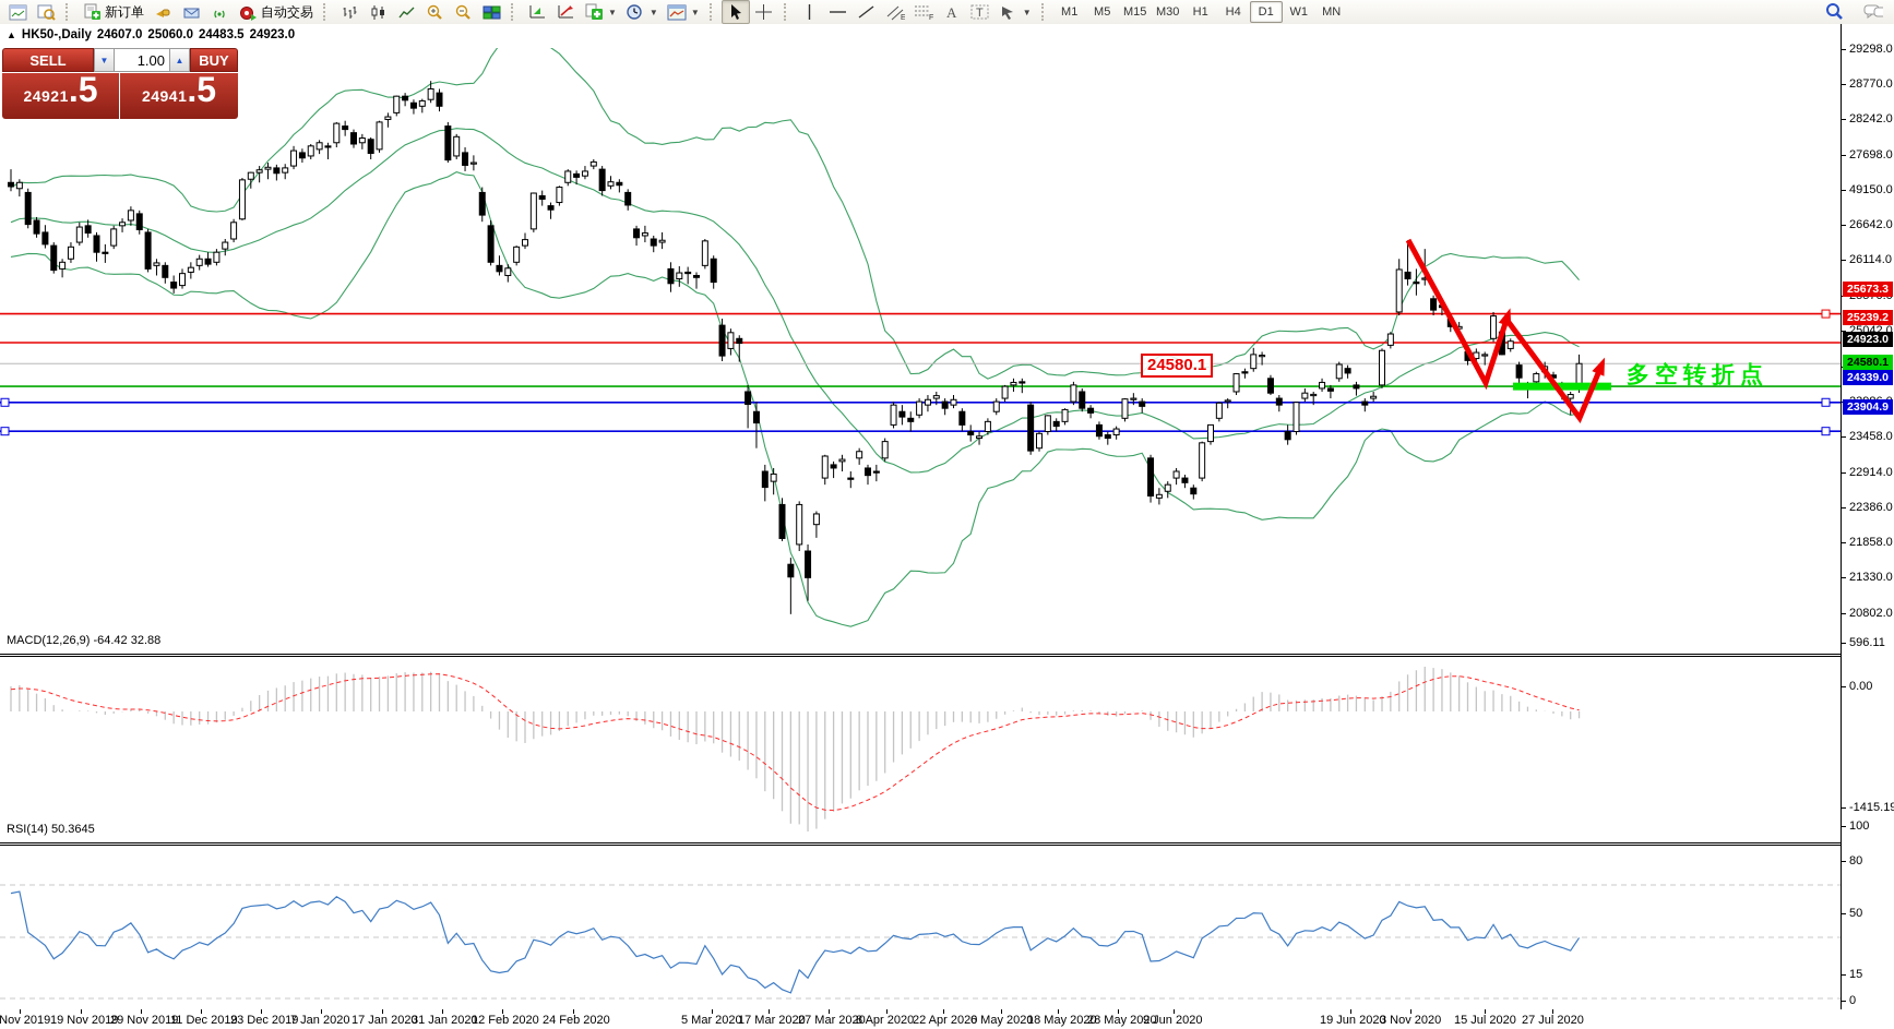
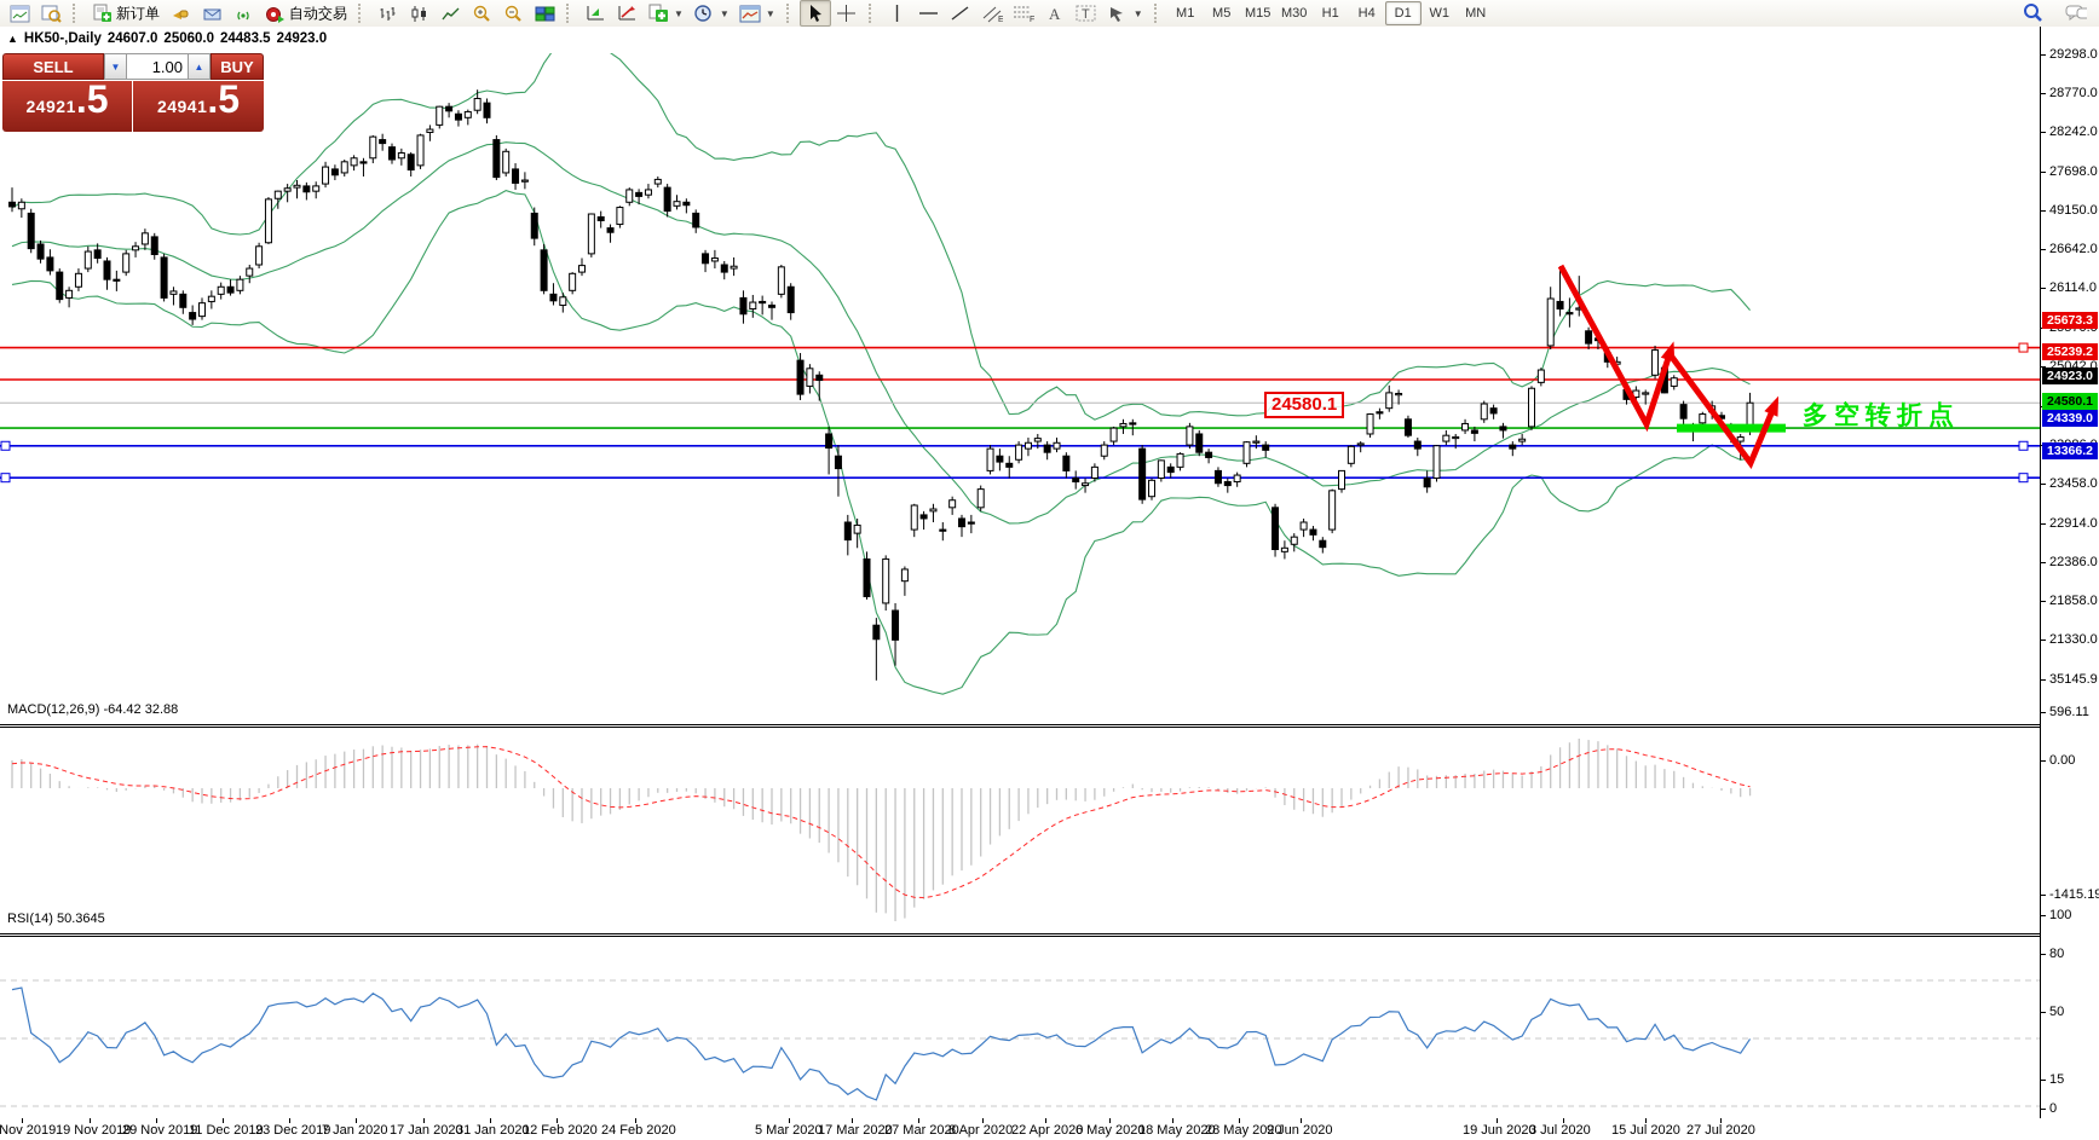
  新订单
  自动交易
  ▼
  ▼
  ▼
  A
  T
  ▼
  M1
  M5
  M15
  M30
  H1
  H4
  D1
  W1
  MN
  29298.0
  28770.0
  28242.0
  27698.0
  49150.0
  26642.0
  26114.0
  25042.0
  23458.0
  22914.0
  22386.0
  21858.0
  21330.0
- 20802.0
+ 35145.9
  25673.3
  25239.2
  24923.0
  24580.1
  24339.0
- 23904.9
+ 13366.2
  596.11
  0.00
  -1415.19
  100
  80
  50
  15
  0
  Nov 2019
  19 Nov 2019
  29 Nov 2019
  11 Dec 2019
  23 Dec 2019
  7 Jan 2020
  17 Jan 2020
  31 Jan 2020
  12 Feb 2020
  24 Feb 2020
  5 Mar 2020
  17 Mar 2020
  27 Mar 2020
  8 Apr 2020
  22 Apr 2020
  6 May 2020
  18 May 2020
  28 May 2020
  9 Jun 2020
  19 Jun 2020
- 3 Nov 2020
+ 3 Jul 2020
  15 Jul 2020
  27 Jul 2020
  ▲
  HK50-,Daily
  24607.0
  25060.0
  24483.5
  24923.0
  SELL
  ▼
  1.00
  ▲
  BUY
  24921
  .5
  24941
  .5
  MACD(12,26,9) -64.42 32.88
  RSI(14) 50.3645
  24580.1
  多空转折点
